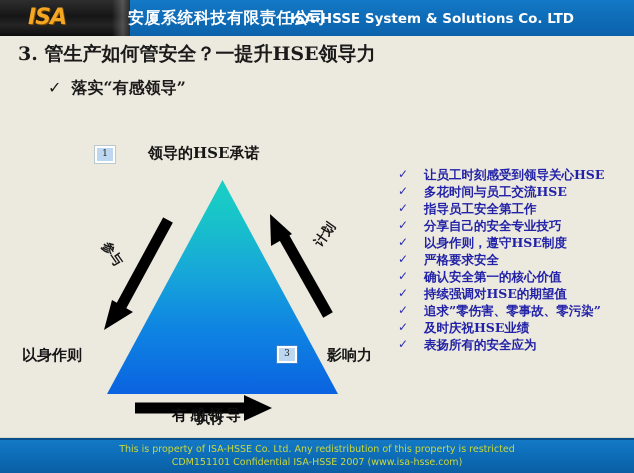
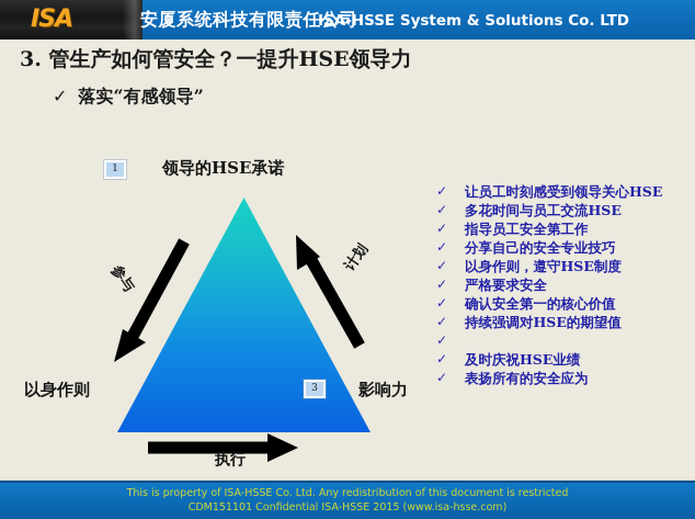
  ISA
  安厦系统科技有限责任公司
  ISA-HSSE System & Solutions Co. LTD
  3. 管生产如何管安全？一提升HSE领导力
  ✓ 落实“有感领导”
- 有感领导
  领导的HSE承诺
  以身作则
  影响力
  执行
  1
  3
  ✓
  让员工时刻感受到领导关心HSE
  ✓
  多花时间与员工交流HSE
  ✓
  指导员工安全第工作
  ✓
  分享自己的安全专业技巧
  ✓
  以身作则，遵守HSE制度
  ✓
  严格要求安全
  ✓
  确认安全第一的核心价值
  ✓
  持续强调对HSE的期望值
  ✓
- 追求”零伤害、零事故、零污染”
  ✓
  及时庆祝HSE业绩
  ✓
  表扬所有的安全应为
- This is property of ISA-HSSE Co. Ltd. Any redistribution of this property is restricted
+ This is property of ISA-HSSE Co. Ltd. Any redistribution of this document is restricted
- CDM151101 Confidential ISA-HSSE 2007 (www.isa-hsse.com)
+ CDM151101 Confidential ISA-HSSE 2015 (www.isa-hsse.com)
